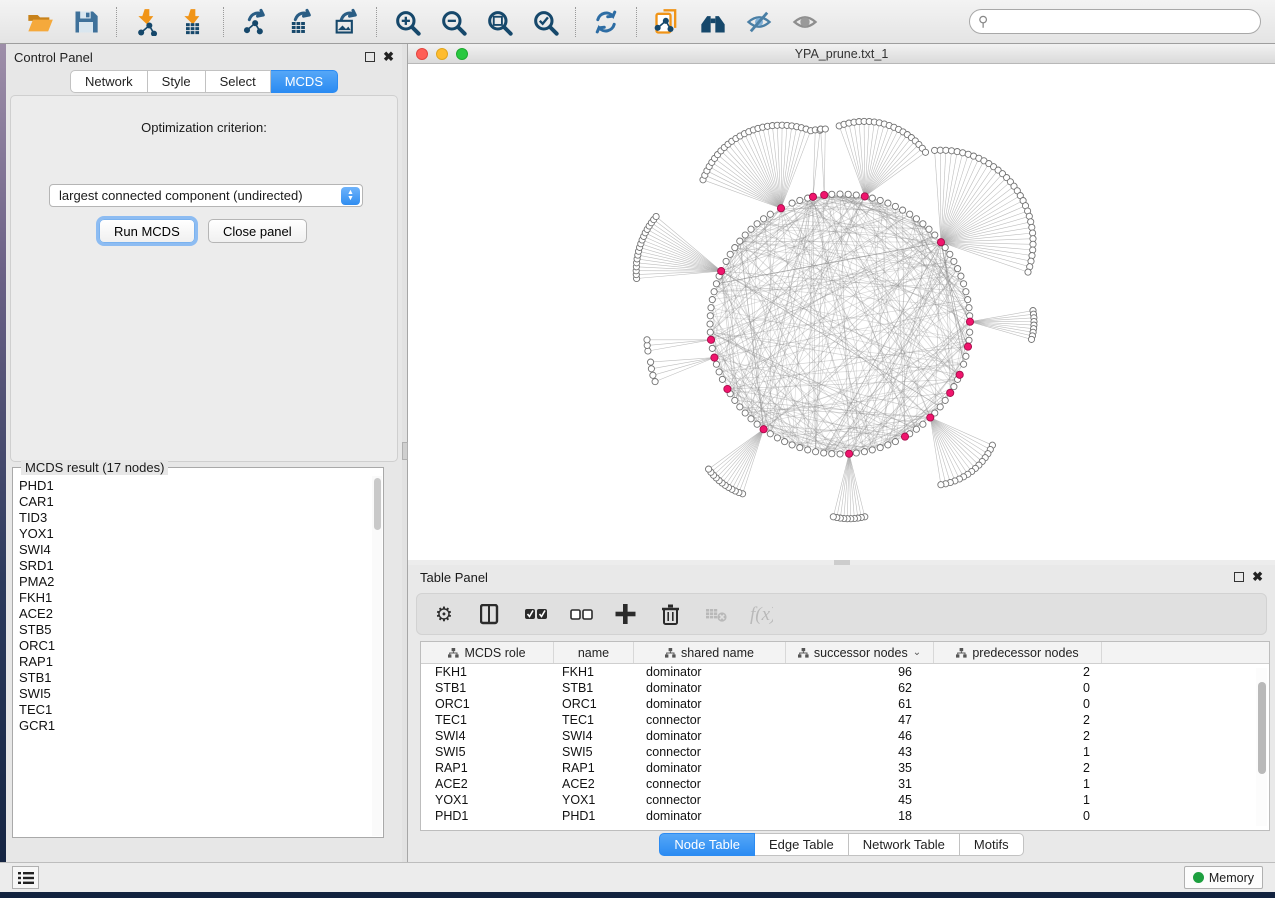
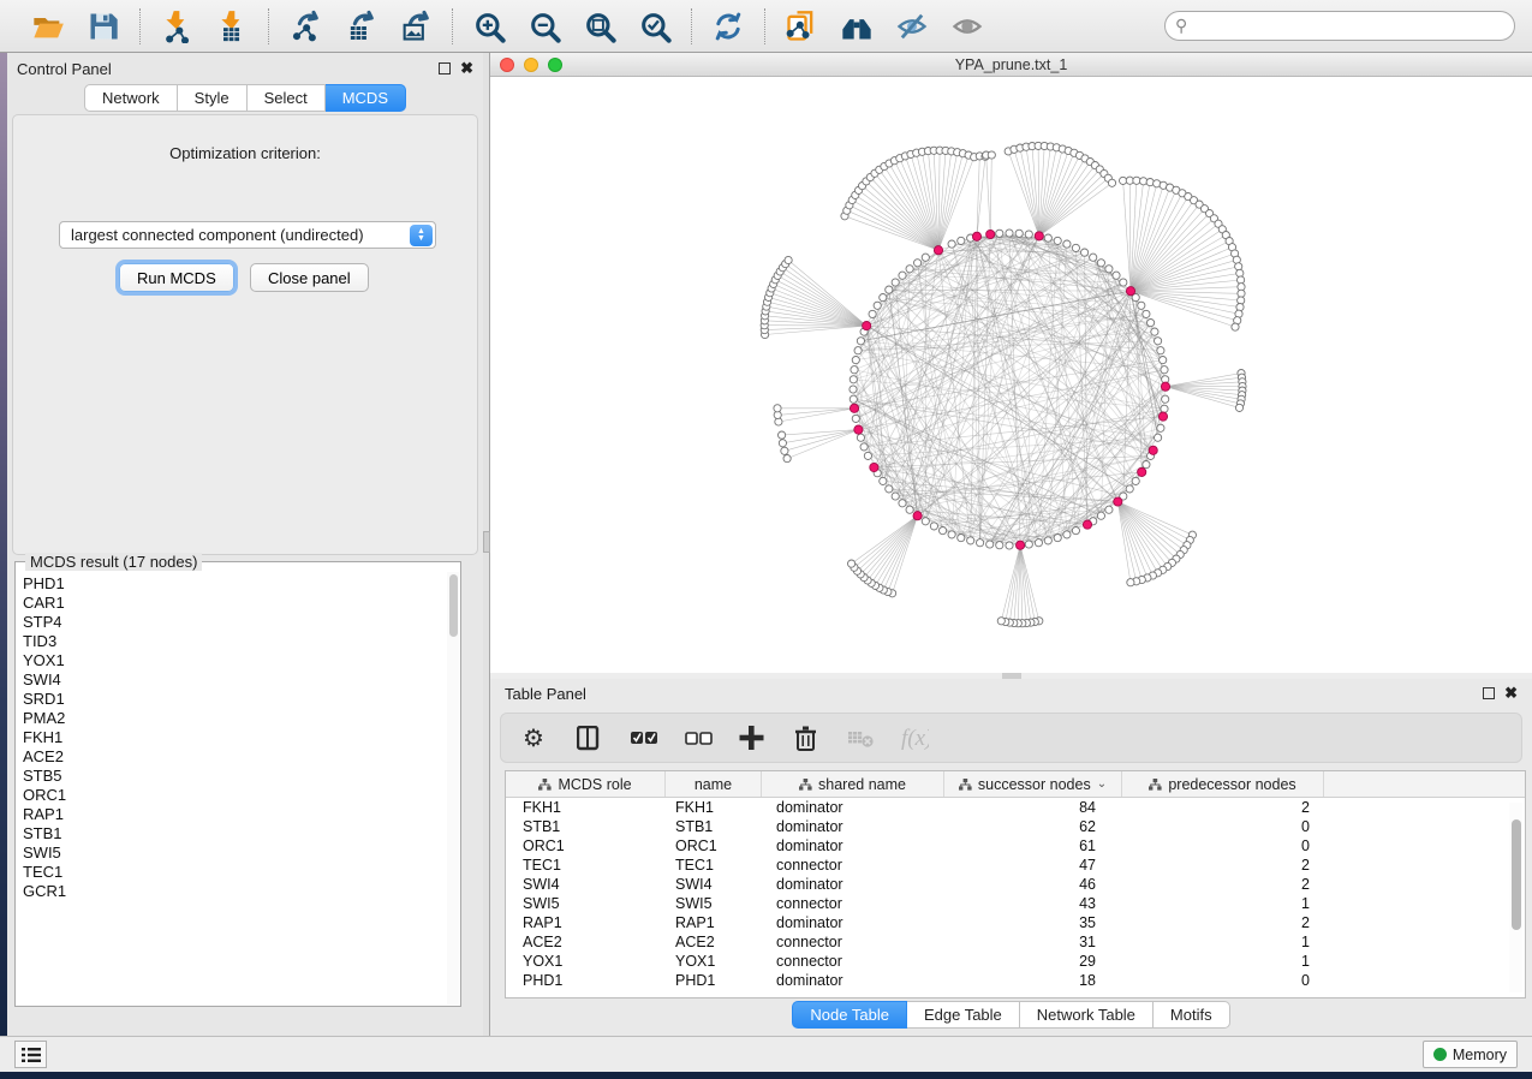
  ⚲
  Control Panel
  ✖
  Network
  Style
  Select
  MCDS
  Optimization criterion:
  largest connected component (undirected)
  Run MCDS
  Close panel
  MCDS result (17 nodes)
  PHD1
  CAR1
+ STP4
  TID3
  YOX1
  SWI4
  SRD1
  PMA2
  FKH1
  ACE2
  STB5
  ORC1
  RAP1
  STB1
  SWI5
  TEC1
  GCR1
  YPA_prune.txt_1
  Table Panel
  ✖
  ⚙
  f(x
  MCDS role
  name
  shared name
  successor nodes
  ⌄
  predecessor nodes
  FKH1
  FKH1
  dominator
- 96
+ 84
  2
  STB1
  STB1
  dominator
  62
  0
  ORC1
  ORC1
  dominator
  61
  0
  TEC1
  TEC1
  connector
  47
  2
  SWI4
  SWI4
  dominator
  46
  2
  SWI5
  SWI5
  connector
  43
  1
  RAP1
  RAP1
  dominator
  35
  2
  ACE2
  ACE2
  connector
  31
  1
  YOX1
  YOX1
  connector
- 45
+ 29
  1
  PHD1
  PHD1
  dominator
  18
  0
  Node Table
  Edge Table
  Network Table
  Motifs
  Memory
